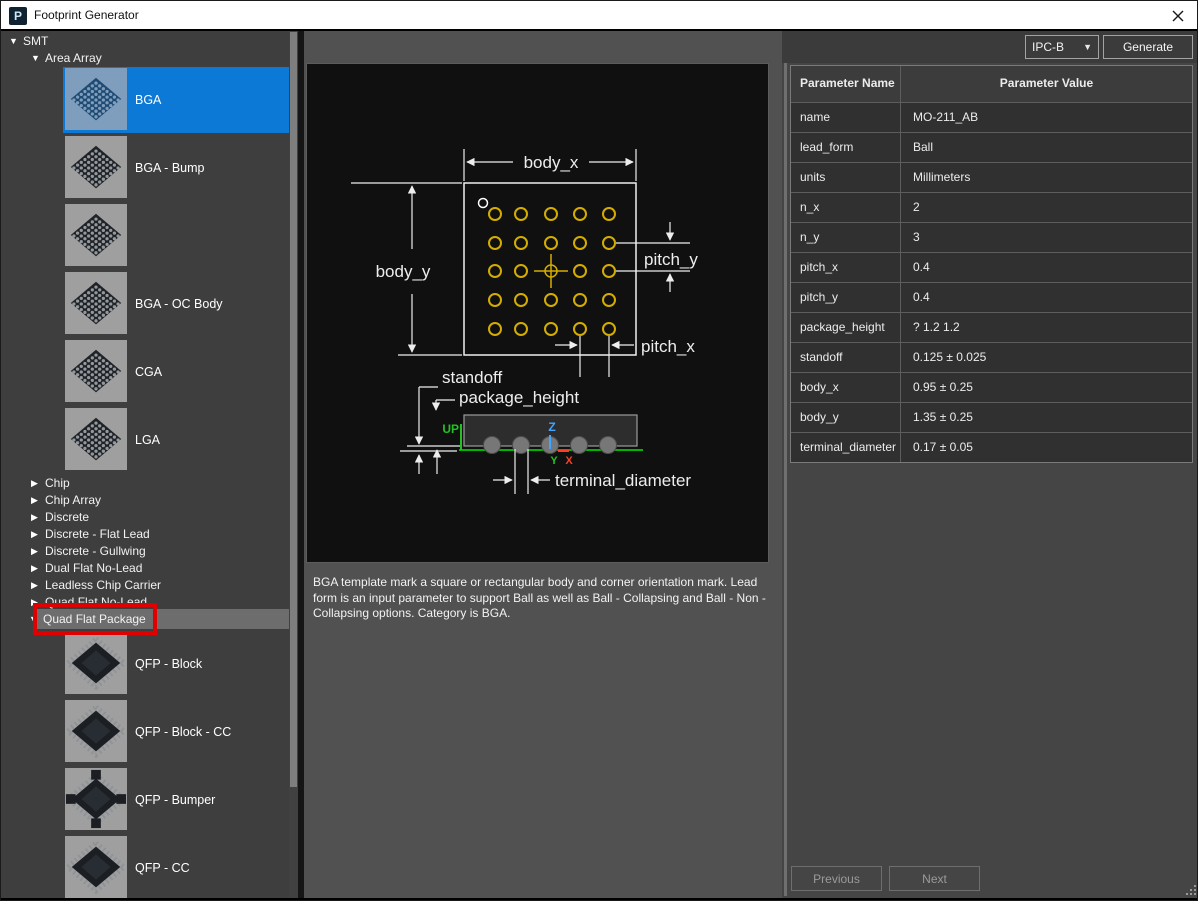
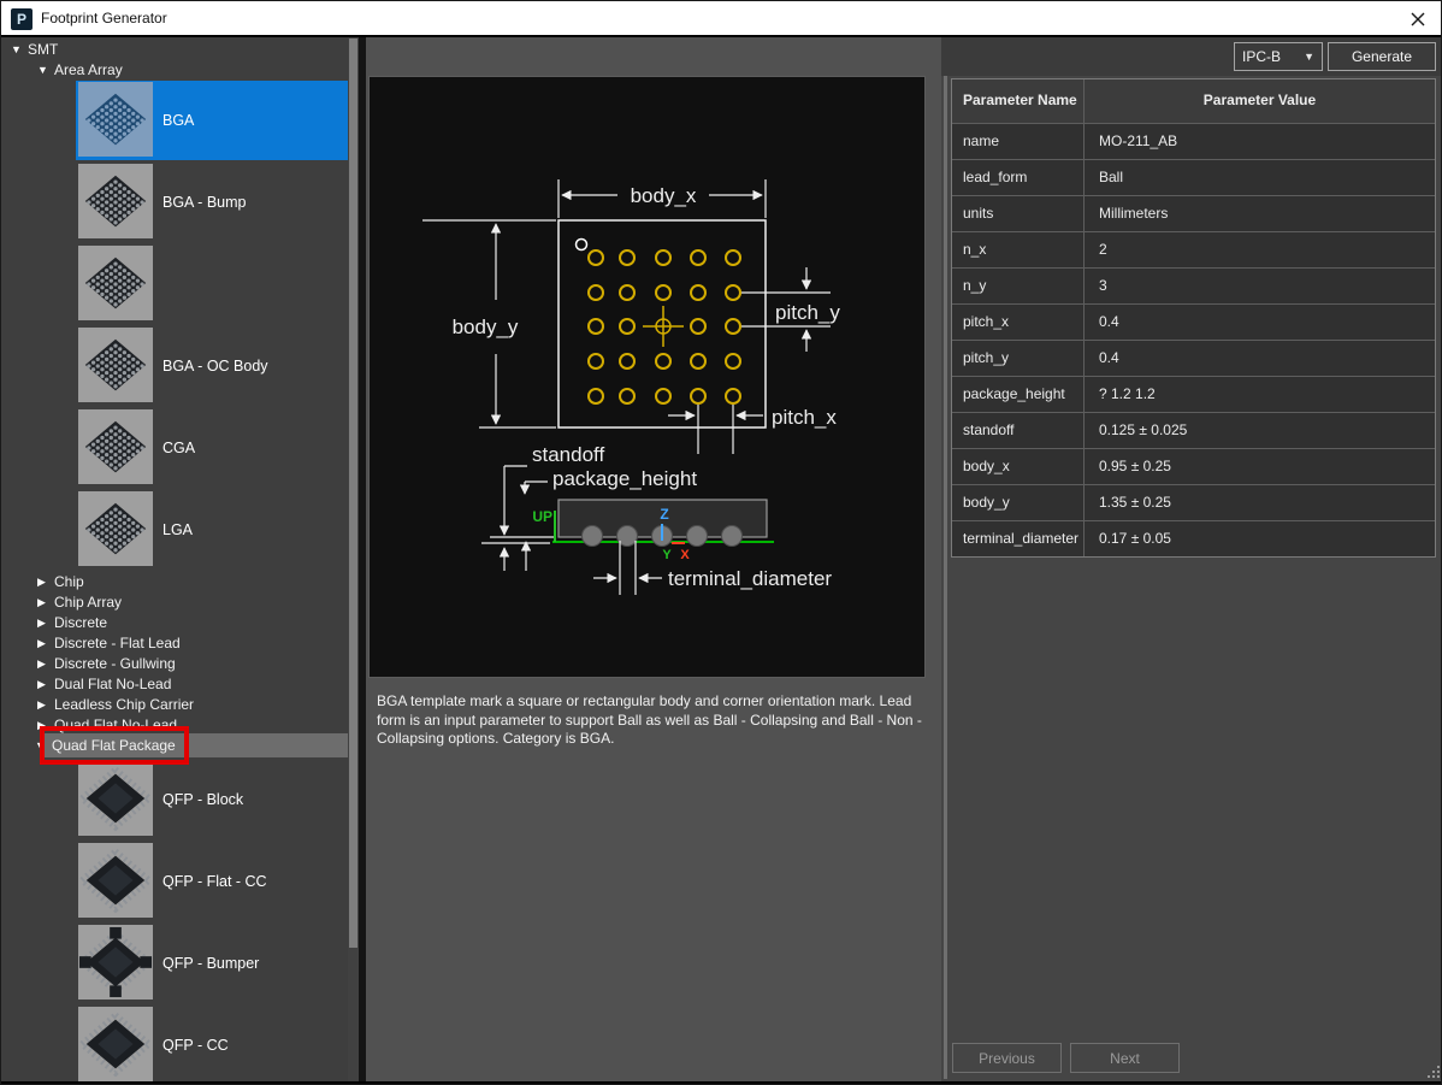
  P
  Footprint Generator
  ▼ SMT
  ▼ Area Array
  BGA
  BGA - Bump
  BGA - OC Body
  CGA
  LGA
  ▶ Chip
  ▶ Chip Array
  ▶ Discrete
  ▶ Discrete - Flat Lead
  ▶ Discrete - Gullwing
  ▶ Dual Flat No-Lead
  ▶ Leadless Chip Carrier
  ▶ Quad Flat No-Lead
  ▼ Quad Flat Package
  QFP - Block
- QFP - Block - CC
+ QFP - Flat - CC
  QFP - Bumper
  QFP - CC
  body_x
  body_y
  pitch_y
  pitch_x
  standoff
  package_height
  UP
  Z
  Y
  X
  terminal_diameter
  BGA template mark a square or rectangular body and corner orientation mark. Lead form is an input parameter to support Ball as well as Ball - Collapsing and Ball - Non - Collapsing options. Category is BGA.
  IPC-B
  ▼
  Generate
  Parameter Name
  Parameter Value
  name
  MO-211_AB
  lead_form
  Ball
  units
  Millimeters
  n_x
  2
  n_y
  3
  pitch_x
  0.4
  pitch_y
  0.4
  package_height
  ? 1.2 1.2
  standoff
  0.125 ± 0.025
  body_x
  0.95 ± 0.25
  body_y
  1.35 ± 0.25
  terminal_diameter
  0.17 ± 0.05
  Previous
  Next
